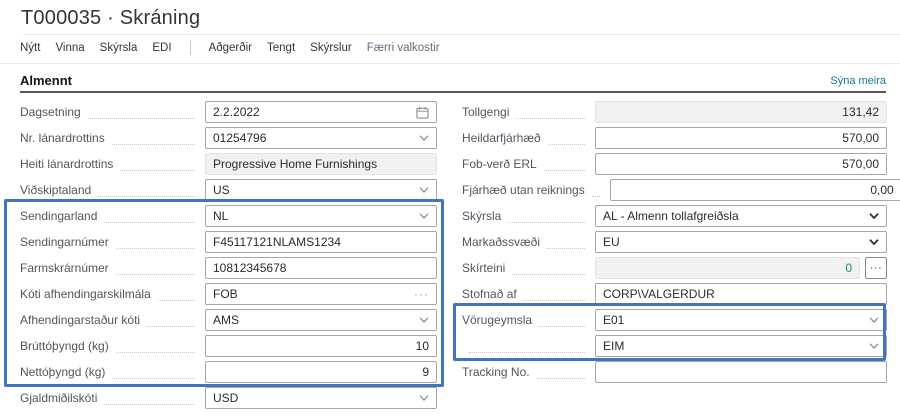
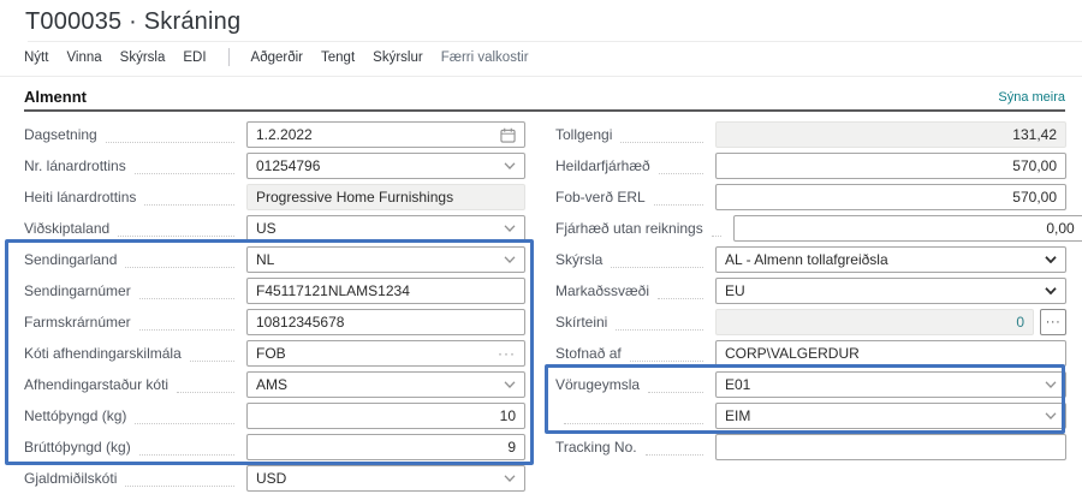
  T000035 · Skráning
  Nýtt
  Vinna
  Skýrsla
  EDI
  Aðgerðir
  Tengt
  Skýrslur
  Færri valkostir
  Almennt
  Sýna meira
  Dagsetning
- 2.2.2022
+ 1.2.2022
  Nr. lánardrottins
  01254796
  Heiti lánardrottins
  Progressive Home Furnishings
  Viðskiptaland
  US
  Sendingarland
  NL
  Sendingarnúmer
  F45117121NLAMS1234
  Farmskrárnúmer
  10812345678
  Kóti afhendingarskilmála
  FOB
  ···
  Afhendingarstaður kóti
  AMS
- Brúttóþyngd (kg)
+ Nettóþyngd (kg)
  10
- Nettóþyngd (kg)
+ Brúttóþyngd (kg)
  9
  Gjaldmiðilskóti
  USD
  Tollgengi
  131,42
  Heildarfjárhæð
  570,00
  Fob-verð ERL
  570,00
  Fjárhæð utan reiknings
  0,00
  Skýrsla
  AL - Almenn tollafgreiðsla
  Markaðssvæði
  EU
  Skírteini
  0
  ···
  Stofnað af
  CORP\VALGERDUR
  Vörugeymsla
  E01
  EIM
  Tracking No.
